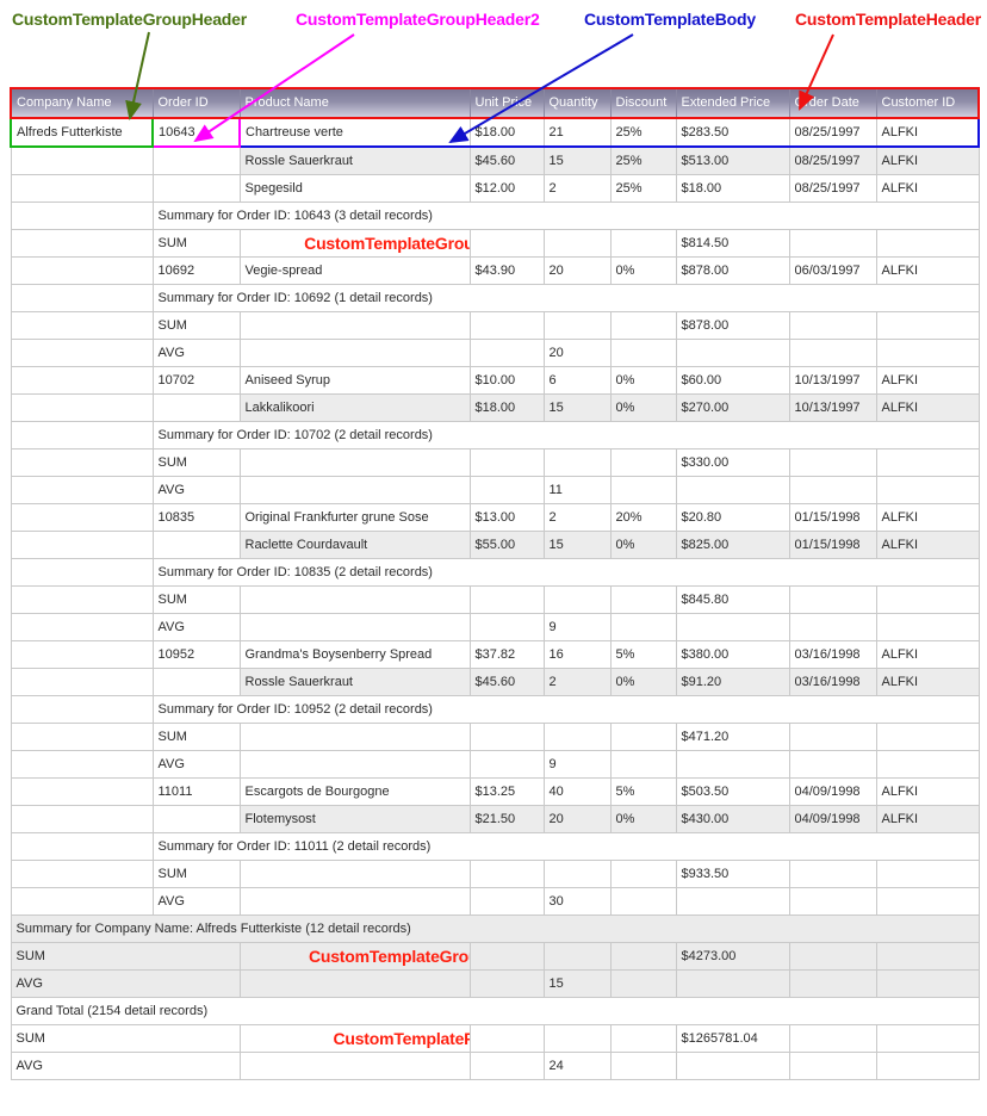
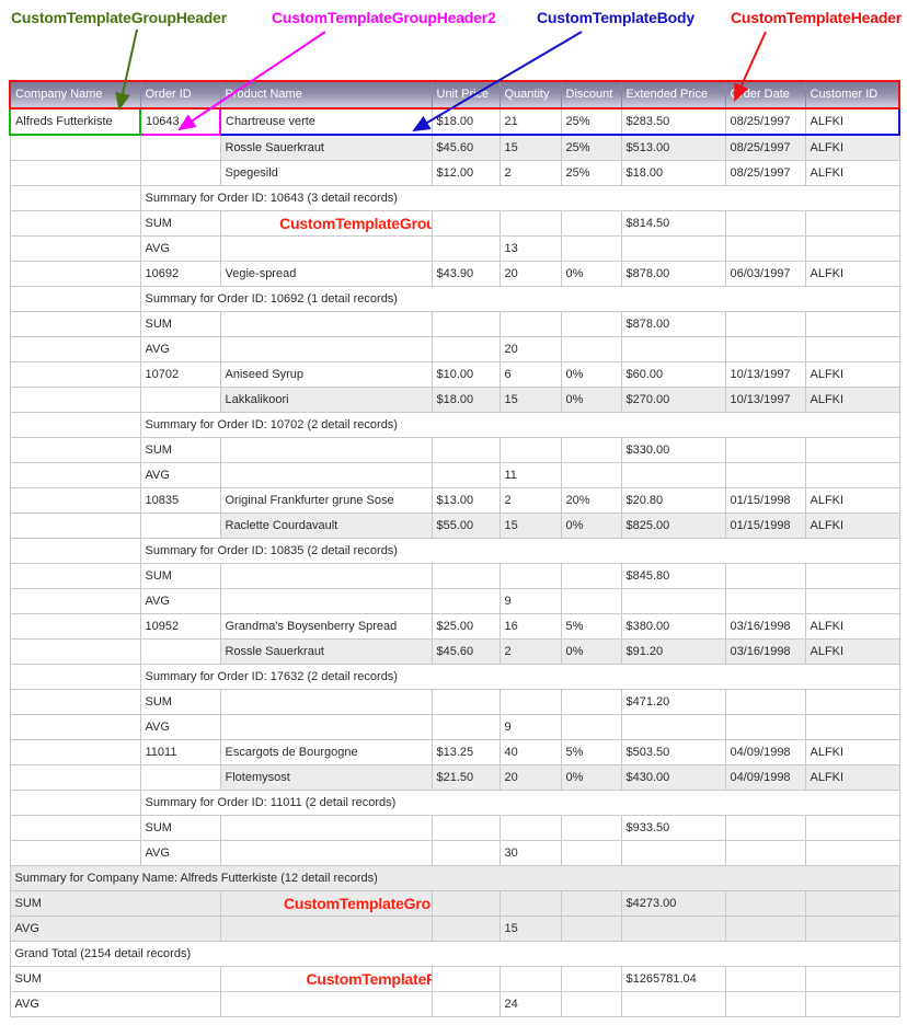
  CustomTemplateGroupHeader
  CustomTemplateGroupHeader2
  CustomTemplateBody
  CustomTemplateHeader
  Company Name	Order ID	Product Name	Unit Prce	Quantity	Discount	Extended Price	Order Date	Customer ID
  Alfreds Futterkiste	10643	Chartreuse verte	$18.00	21	25%	$283.50	08/25/1997	ALFKI
  		Rossle Sauerkraut	$45.60	15	25%	$513.00	08/25/1997	ALFKI
  		Spegesild	$12.00	2	25%	$18.00	08/25/1997	ALFKI
  	Summary for Order ID: 10643 (3 detail records)
  	SUM	CustomTemplateGrou				$814.50
+ 	AVG			13
  	10692	Vegie-spread	$43.90	20	0%	$878.00	06/03/1997	ALFKI
  	Summary for Order ID: 10692 (1 detail records)
  	SUM					$878.00
  	AVG			20
  	10702	Aniseed Syrup	$10.00	6	0%	$60.00	10/13/1997	ALFKI
  		Lakkalikoori	$18.00	15	0%	$270.00	10/13/1997	ALFKI
  	Summary for Order ID: 10702 (2 detail records)
  	SUM					$330.00
  	AVG			11
  	10835	Original Frankfurter grune Sose	$13.00	2	20%	$20.80	01/15/1998	ALFKI
  		Raclette Courdavault	$55.00	15	0%	$825.00	01/15/1998	ALFKI
  	Summary for Order ID: 10835 (2 detail records)
  	SUM					$845.80
  	AVG			9
- 	10952	Grandma's Boysenberry Spread	$37.82	16	5%	$380.00	03/16/1998	ALFKI
+ 	10952	Grandma's Boysenberry Spread	$25.00	16	5%	$380.00	03/16/1998	ALFKI
  		Rossle Sauerkraut	$45.60	2	0%	$91.20	03/16/1998	ALFKI
- 	Summary for Order ID: 10952 (2 detail records)
+ 	Summary for Order ID: 17632 (2 detail records)
  	SUM					$471.20
  	AVG			9
  	11011	Escargots de Bourgogne	$13.25	40	5%	$503.50	04/09/1998	ALFKI
  		Flotemysost	$21.50	20	0%	$430.00	04/09/1998	ALFKI
  	Summary for Order ID: 11011 (2 detail records)
  	SUM					$933.50
  	AVG			30
  Summary for Company Name: Alfreds Futterkiste (12 detail records)
  SUM	CustomTemplateGro				$4273.00
  AVG			15
  Grand Total (2154 detail records)
  SUM	CustomTemplateF				$1265781.04
  AVG			24
